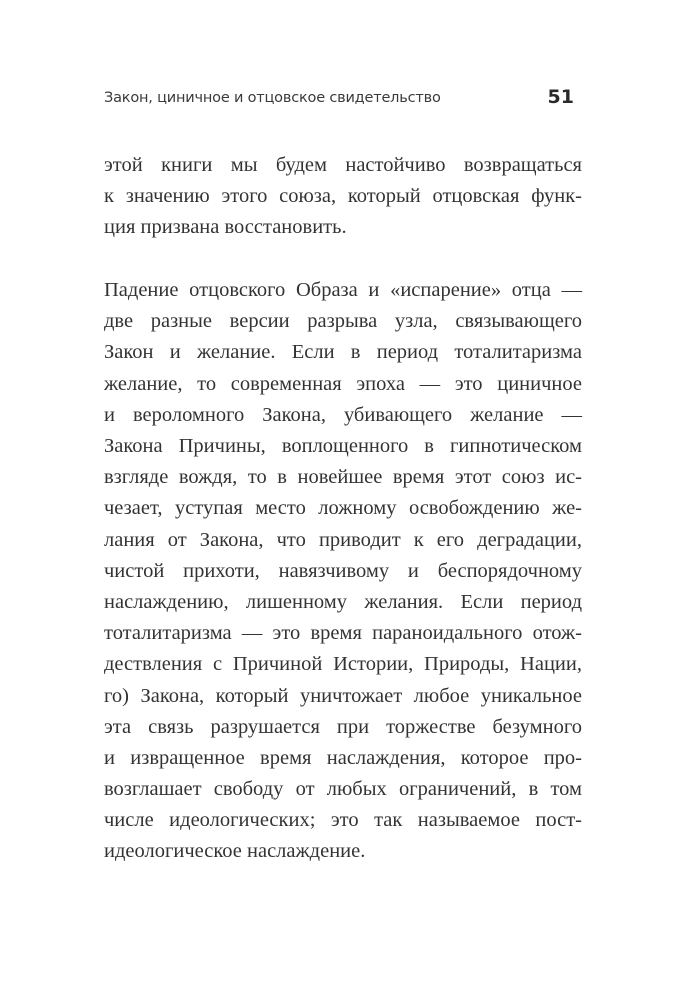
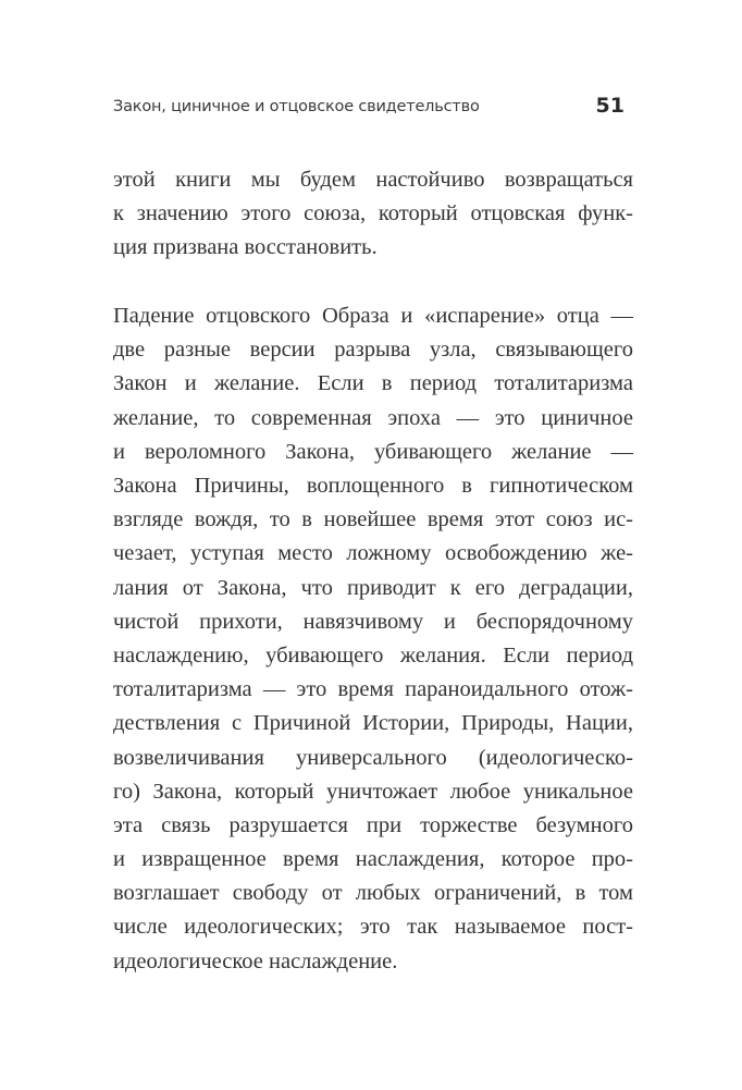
  Закон, циничное и отцовское свидетельство
  51
  этой книги мы будем настойчиво возвращаться
  к значению этого союза, который отцовская функ-
  ция призвана восстановить.
  Падение отцовского Образа и «испарение» отца —
  две разные версии разрыва узла, связывающего
  Закон и желание. Если в период тоталитаризма
  желание, то современная эпоха — это циничное
  и вероломного Закона, убивающего желание —
  Закона Причины, воплощенного в гипнотическом
  взгляде вождя, то в новейшее время этот союз ис-
  чезает, уступая место ложному освобождению же-
  лания от Закона, что приводит к его деградации,
  чистой прихоти, навязчивому и беспорядочному
- наслаждению, лишенному желания. Если период
+ наслаждению, убивающего желания. Если период
  тоталитаризма — это время параноидального отож-
  дествления с Причиной Истории, Природы, Нации,
+ возвеличивания универсального (идеологическо-
  го) Закона, который уничтожает любое уникальное
  эта связь разрушается при торжестве безумного
  и извращенное время наслаждения, которое про-
  возглашает свободу от любых ограничений, в том
  числе идеологических; это так называемое пост-
  идеологическое наслаждение.
